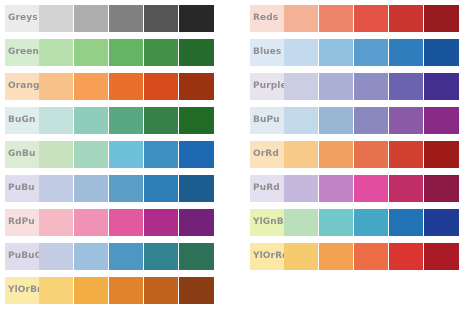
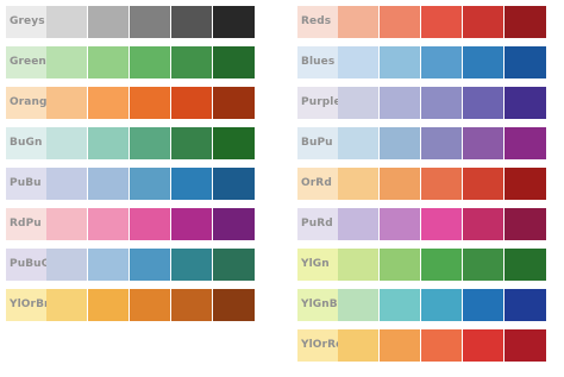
  Greys
  Green
  Orang
  BuGn
- GnBu
  PuBu
  RdPu
  YlOrB
  Reds
  Blues
  Purpl
  BuPu
  OrRd
  PuRd
+ YlGn
  YlGnB
  YlOrR
